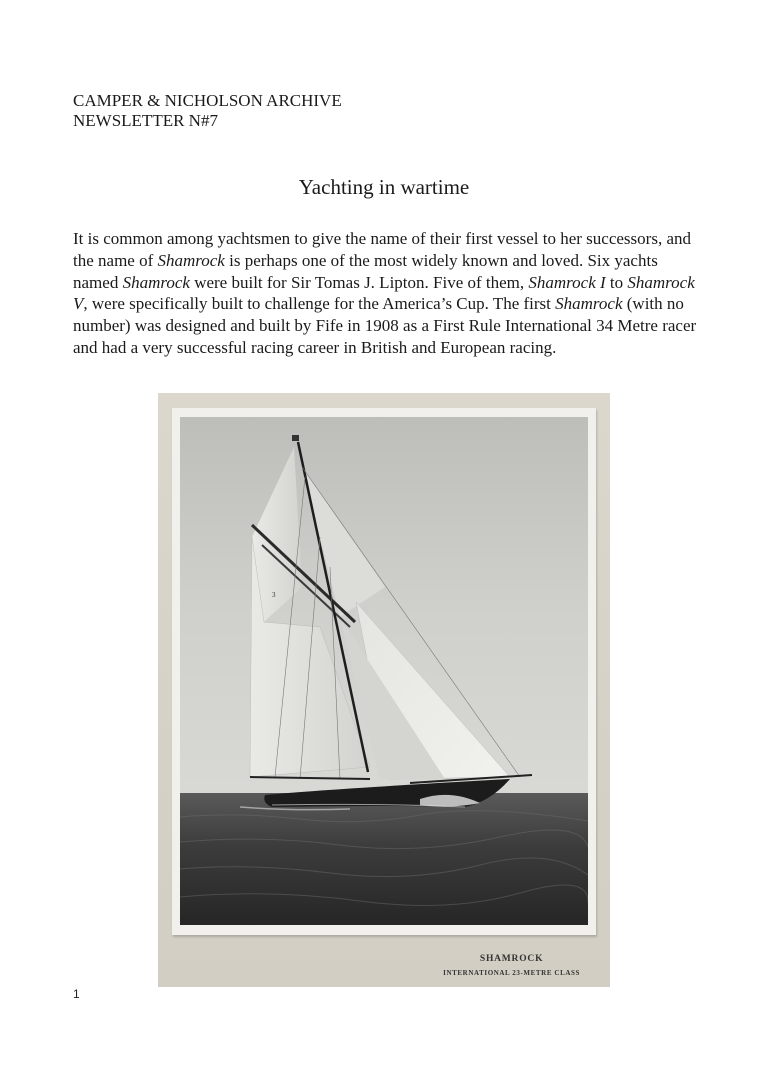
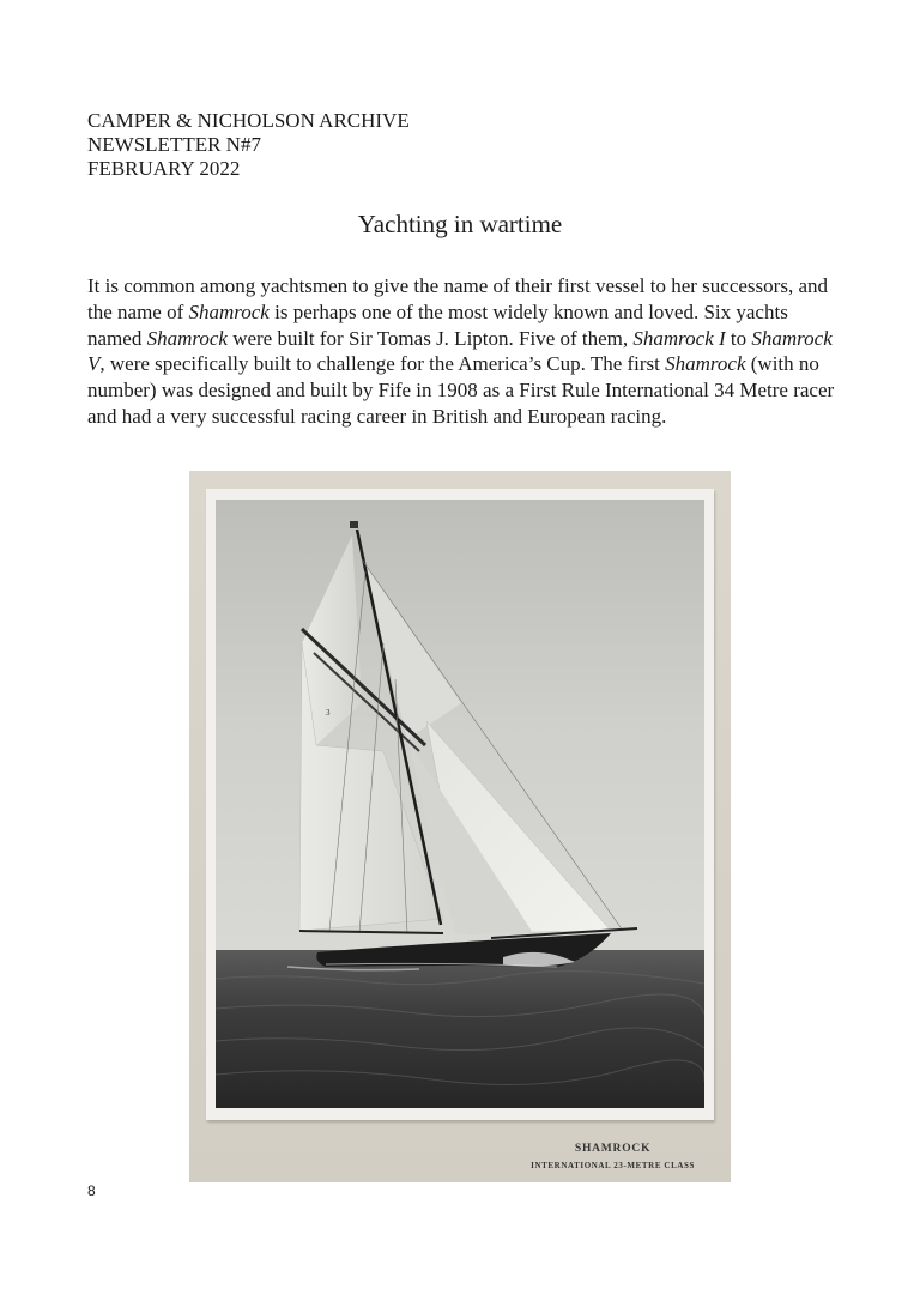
  CAMPER & NICHOLSON ARCHIVE
  NEWSLETTER N#7
+ FEBRUARY 2022
  Yachting in wartime
  It is common among yachtsmen to give the name of their first vessel to her successors, and the name of Shamrock is perhaps one of the most widely known and loved. Six yachts named Shamrock were built for Sir Tomas J. Lipton. Five of them, Shamrock I to Shamrock V, were specifically built to challenge for the America’s Cup. The first Shamrock (with no number) was designed and built by Fife in 1908 as a First Rule International 34 Metre racer and had a very successful racing career in British and European racing.
  3
  SHAMROCK
  INTERNATIONAL 23-METRE CLASS
- 1
+ 8
